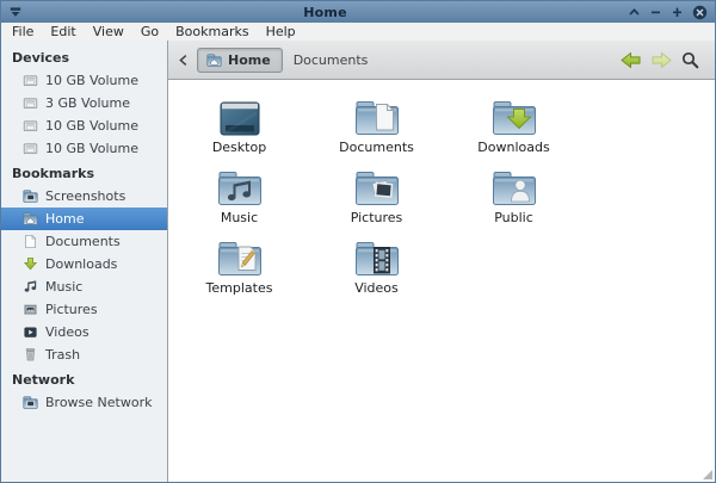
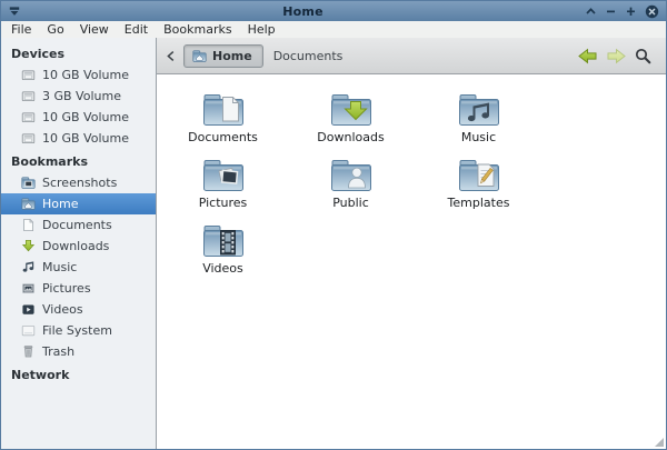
  Home
  File
- Edit
+ Go
  View
- Go
+ Edit
  Bookmarks
  Help
  Devices
  10 GB Volume
  3 GB Volume
  10 GB Volume
  10 GB Volume
  Bookmarks
  Screenshots
  Home
  Documents
  Downloads
  Music
  Pictures
  Videos
+ File System
  Trash
  Network
- Browse Network
  Home
  Documents
- Desktop
  Documents
  Downloads
  Music
  Pictures
  Public
  Templates
  Videos
